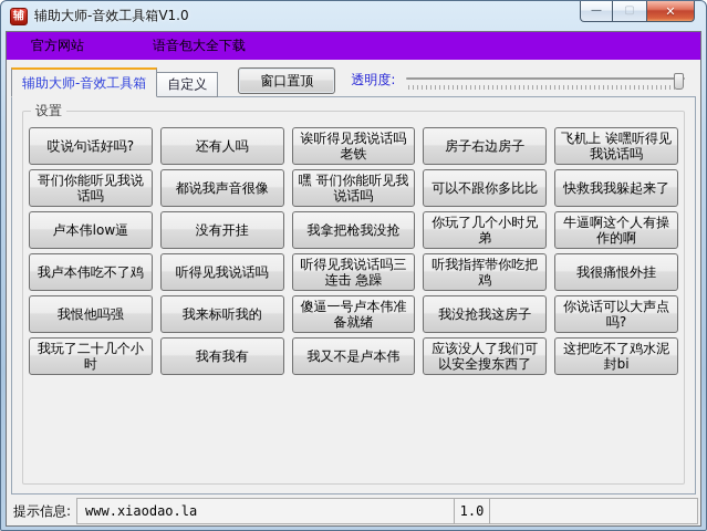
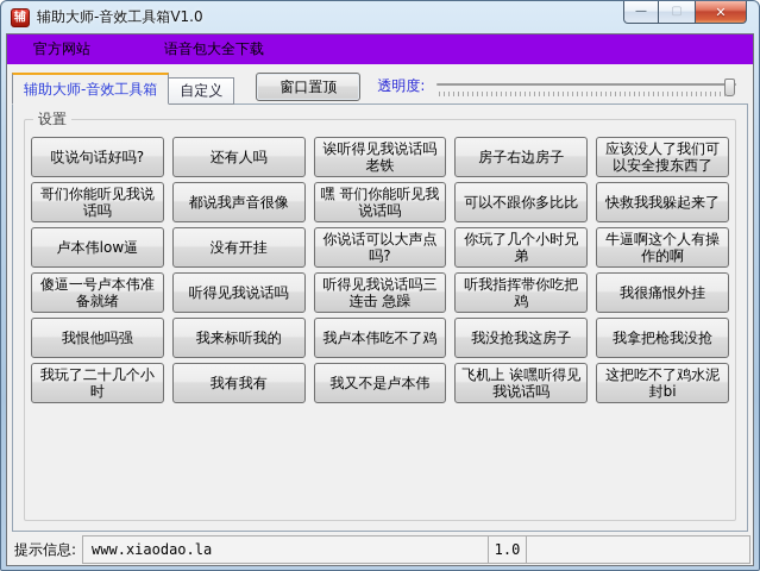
  辅
  辅助大师-音效工具箱V1.0
  —
  ▢
  ✕
  官方网站
  语音包大全下载
  辅助大师-音效工具箱
  自定义
  窗口置顶
  透明度:
  设置
  哎说句话好吗?
  还有人吗
  诶听得见我说话吗 老铁
  房子右边房子
- 飞机上 诶嘿听得见我说话吗
+ 应该没人了我们可以安全搜东西了
  哥们你能听见我说话吗
  都说我声音很像
  嘿 哥们你能听见我说话吗
  可以不跟你多比比
  快救我我躲起来了
  卢本伟low逼
  没有开挂
- 我拿把枪我没抢
+ 你说话可以大声点吗?
  你玩了几个小时兄弟
  牛逼啊这个人有操作的啊
- 我卢本伟吃不了鸡
+ 傻逼一号卢本伟准备就绪
  听得见我说话吗
  听得见我说话吗三连击 急躁
  听我指挥带你吃把鸡
  我很痛恨外挂
  我恨他吗强
  我来标听我的
- 傻逼一号卢本伟准备就绪
+ 我卢本伟吃不了鸡
  我没抢我这房子
- 你说话可以大声点吗?
+ 我拿把枪我没抢
  我玩了二十几个小时
  我有我有
  我又不是卢本伟
- 应该没人了我们可以安全搜东西了
+ 飞机上 诶嘿听得见我说话吗
  这把吃不了鸡水泥封bi
  提示信息:
  www.xiaodao.la
  1.0
